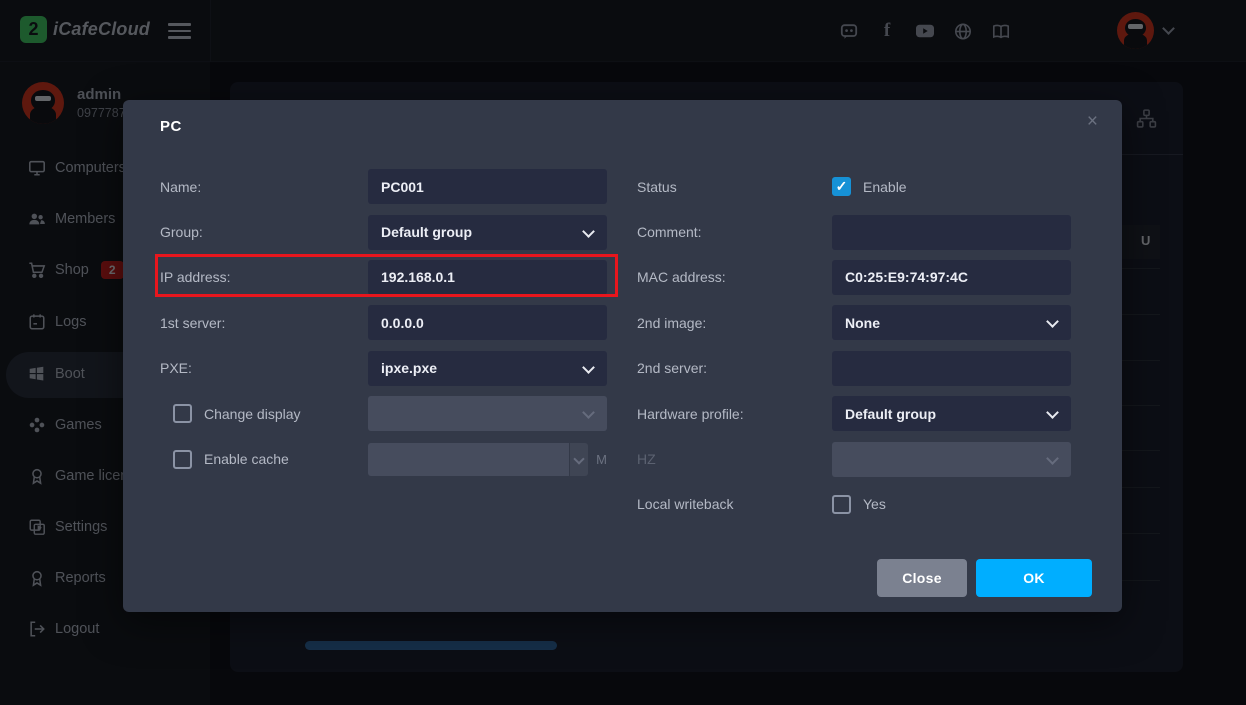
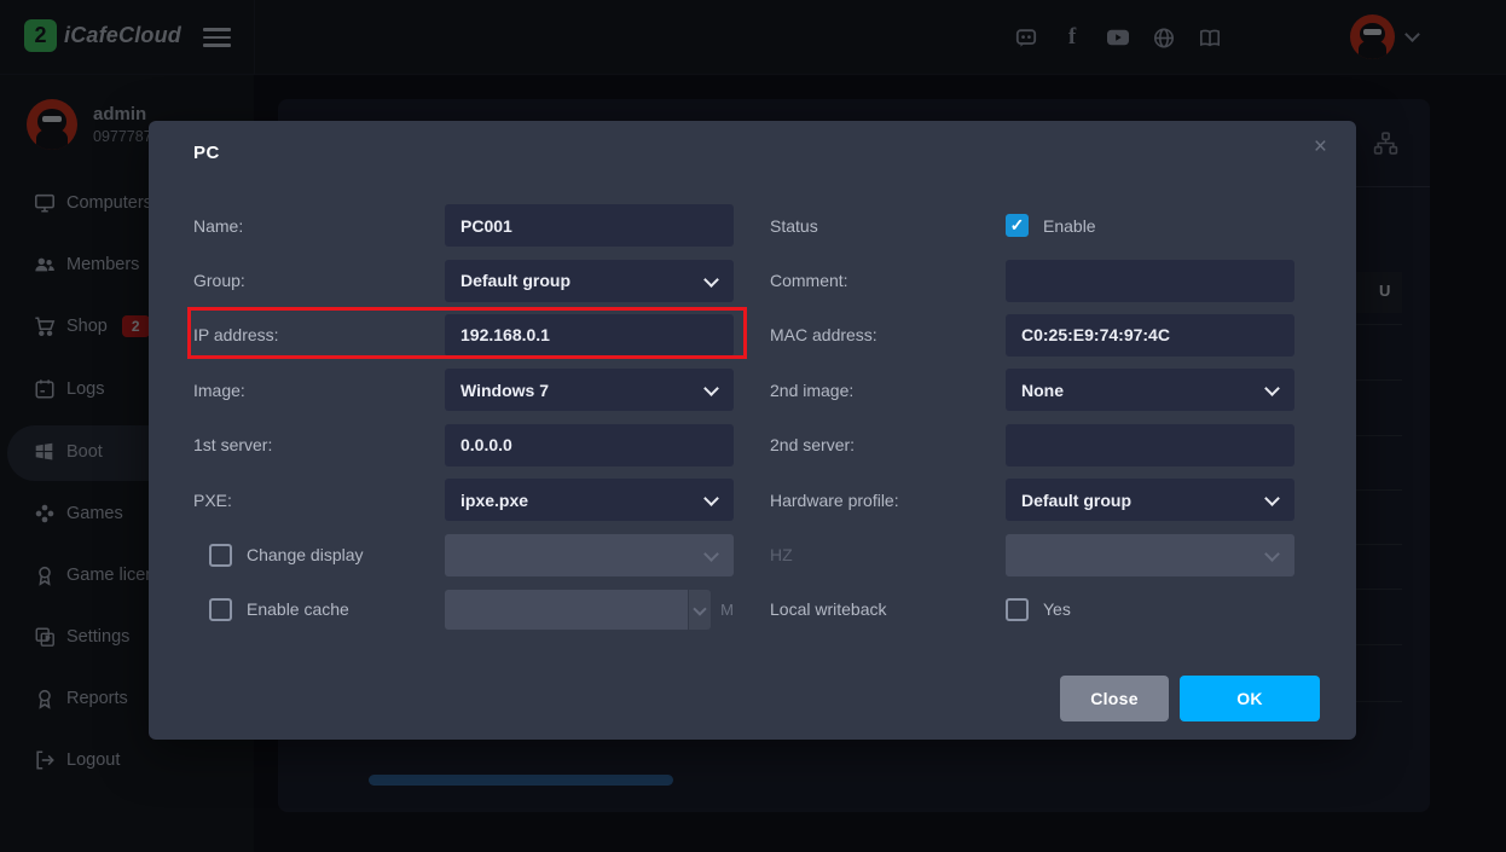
  2
  iCafeCloud
  f
  admin
  097778
  Computer
  Members
  Shop
  2
  Logs
  Boot
  Games
  Game lice
  Settings
  Reports
  Logout
  U
  PC
  ×
  Name:
  PC001
  Group:
  Default group
  IP address:
  192.168.0.1
+ Image:
+ Windows 7
  1st server:
  0.0.0.0
  PXE:
  ipxe.pxe
  Change display
  Enable cache
  M
  Status
  ✓
  Enable
  Comment:
  MAC address:
  C0:25:E9:74:97:4C
  2nd image:
  None
  2nd server:
  Hardware profile:
  Default group
  HZ
  Local writeback
  Yes
  Close
  OK
